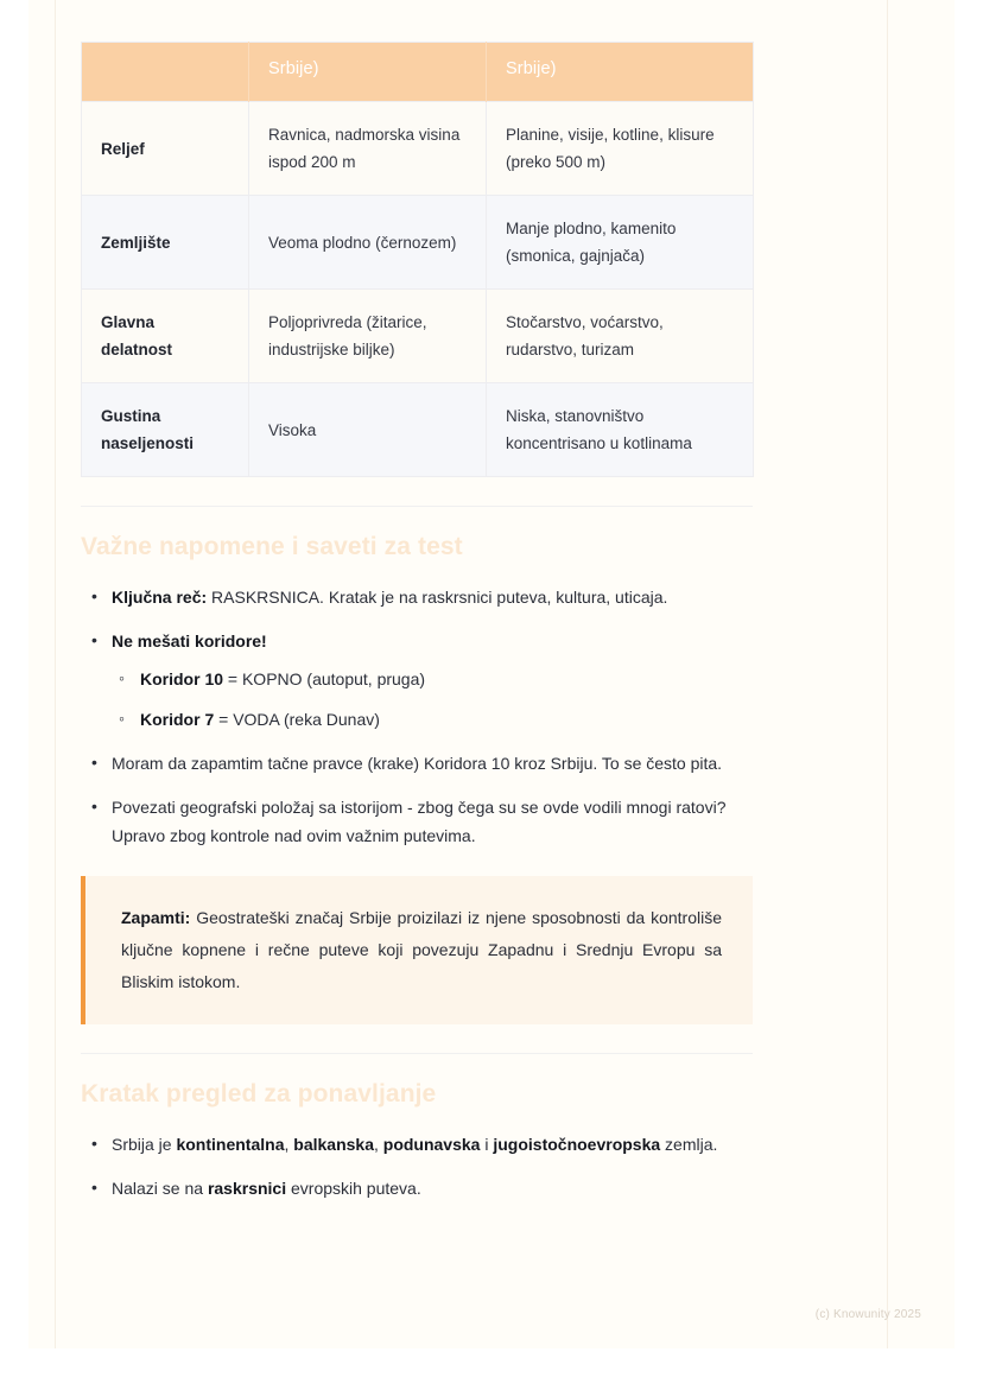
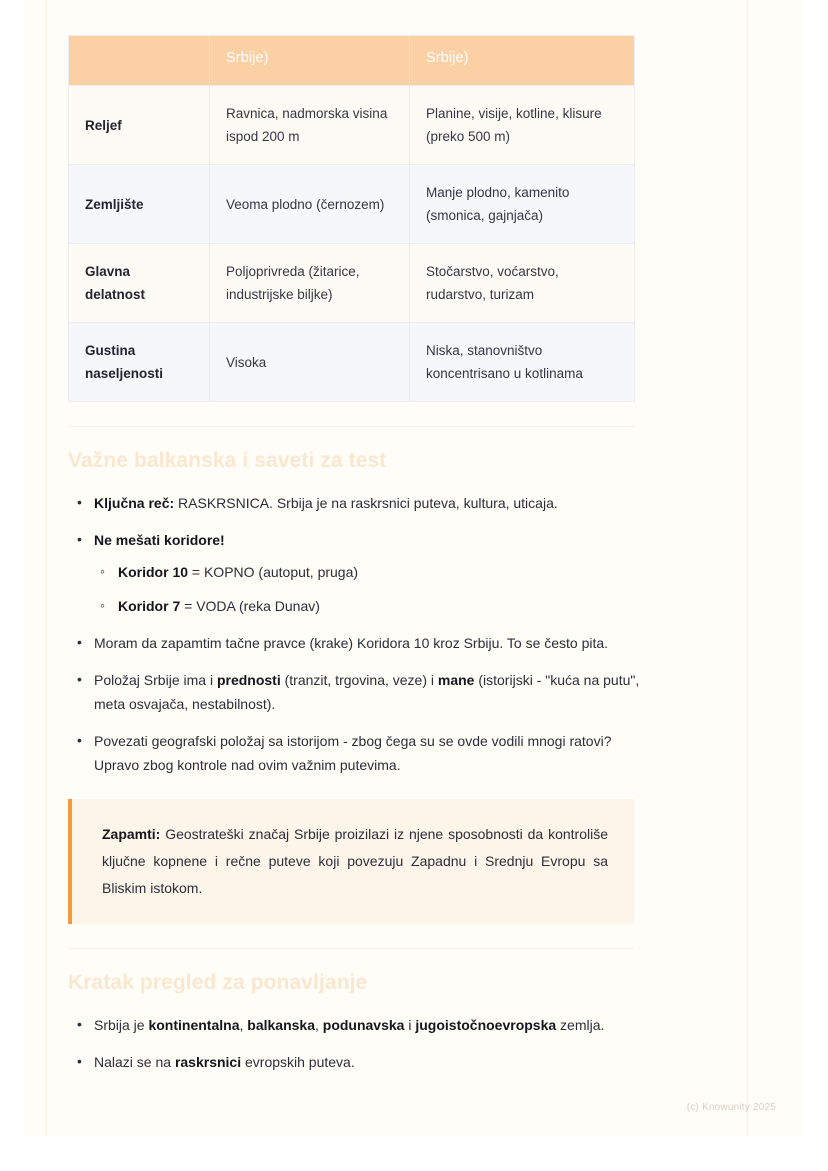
  	Srbije)	Srbije)
  Reljef	Ravnica, nadmorska visina ispod 200 m	Planine, visije, kotline, klisure (preko 500 m)
  Zemljište	Veoma plodno (černozem)	Manje plodno, kamenito (smonica, gajnjača)
  Glavna delatnost	Poljoprivreda (žitarice, industrijske biljke)	Stočarstvo, voćarstvo, rudarstvo, turizam
  Gustina naseljenosti	Visoka	Niska, stanovništvo koncentrisano u kotlinama
- Važne napomene i saveti za test
+ Važne balkanska i saveti za test
- Ključna reč: RASKRSNICA. Kratak je na raskrsnici puteva, kultura, uticaja.
+ Ključna reč: RASKRSNICA. Srbija je na raskrsnici puteva, kultura, uticaja.
  Ne mešati koridore!
  Koridor 10 = KOPNO (autoput, pruga)
  Koridor 7 = VODA (reka Dunav)
  Moram da zapamtim tačne pravce (krake) Koridora 10 kroz Srbiju. To se često pita.
+ Položaj Srbije ima i prednosti (tranzit, trgovina, veze) i mane (istorijski - "kuća na putu", meta osvajača, nestabilnost).
  Povezati geografski položaj sa istorijom - zbog čega su se ovde vodili mnogi ratovi? Upravo zbog kontrole nad ovim važnim putevima.
  Zapamti: Geostrateški značaj Srbije proizilazi iz njene sposobnosti da kontroliše ključne kopnene i rečne puteve koji povezuju Zapadnu i Srednju Evropu sa Bliskim istokom.
  Kratak pregled za ponavljanje
  Srbija je kontinentalna, balkanska, podunavska i jugoistočnoevropska zemlja.
  Nalazi se na raskrsnici evropskih puteva.
  (c) Knowunity 2025
